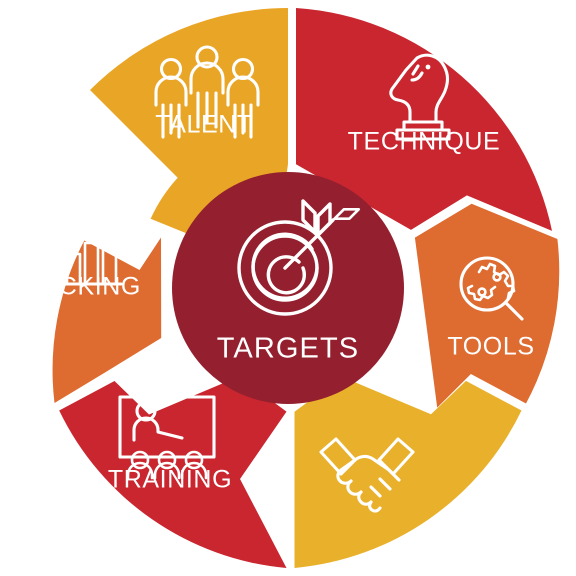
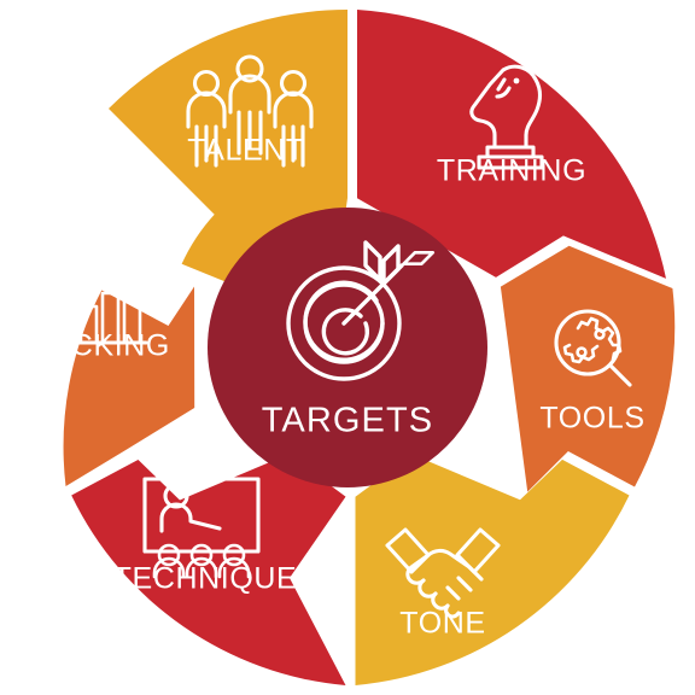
  TALENT
- TECHNIQUE
+ TRAINING
  TOOLS
+ TONE
- TRAINING
+ TECHNIQUE
  TRACKING
  TARGETS
